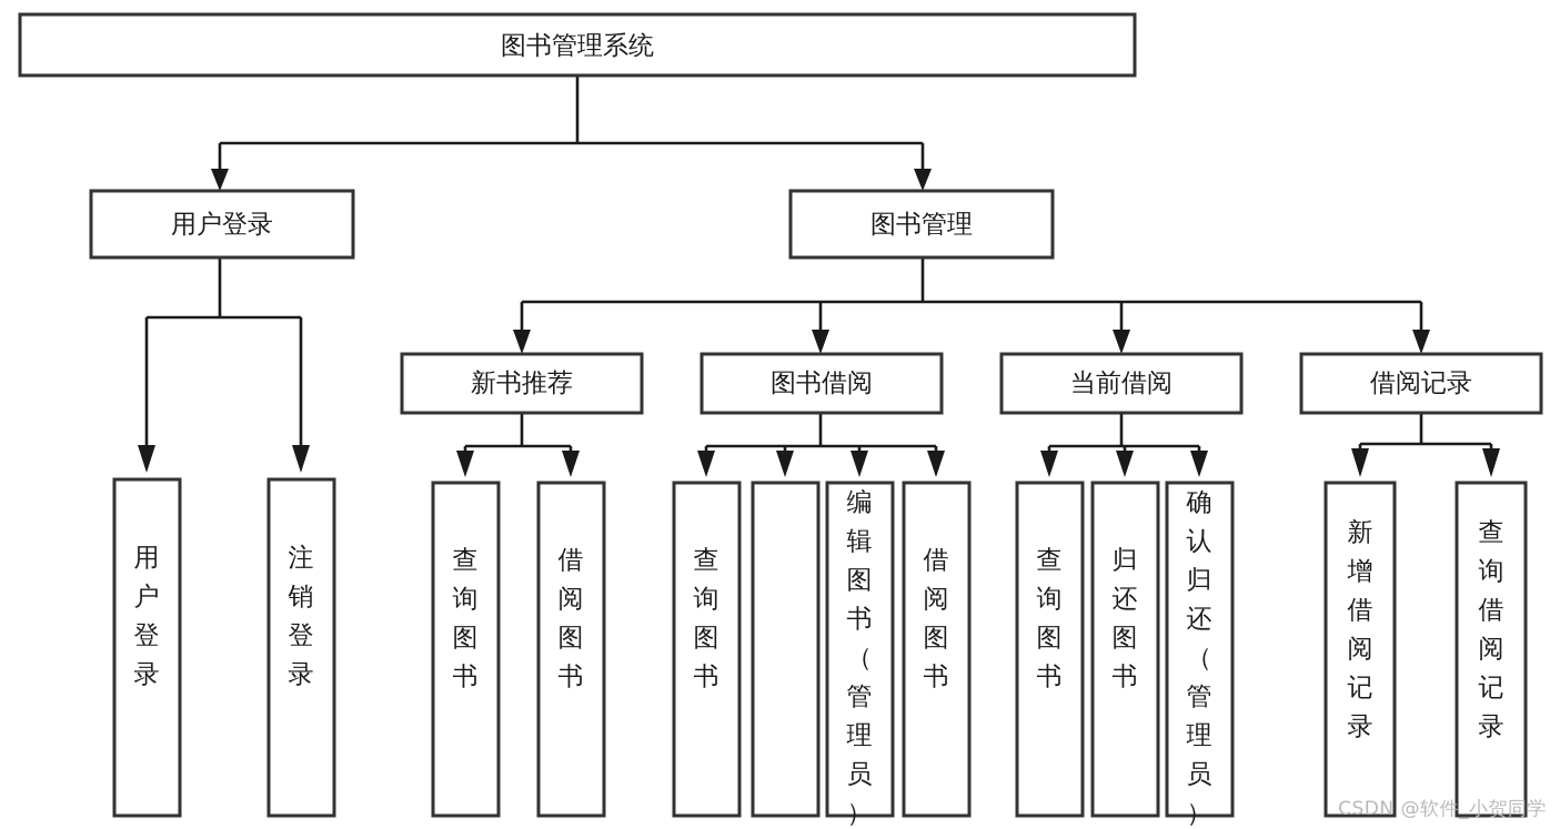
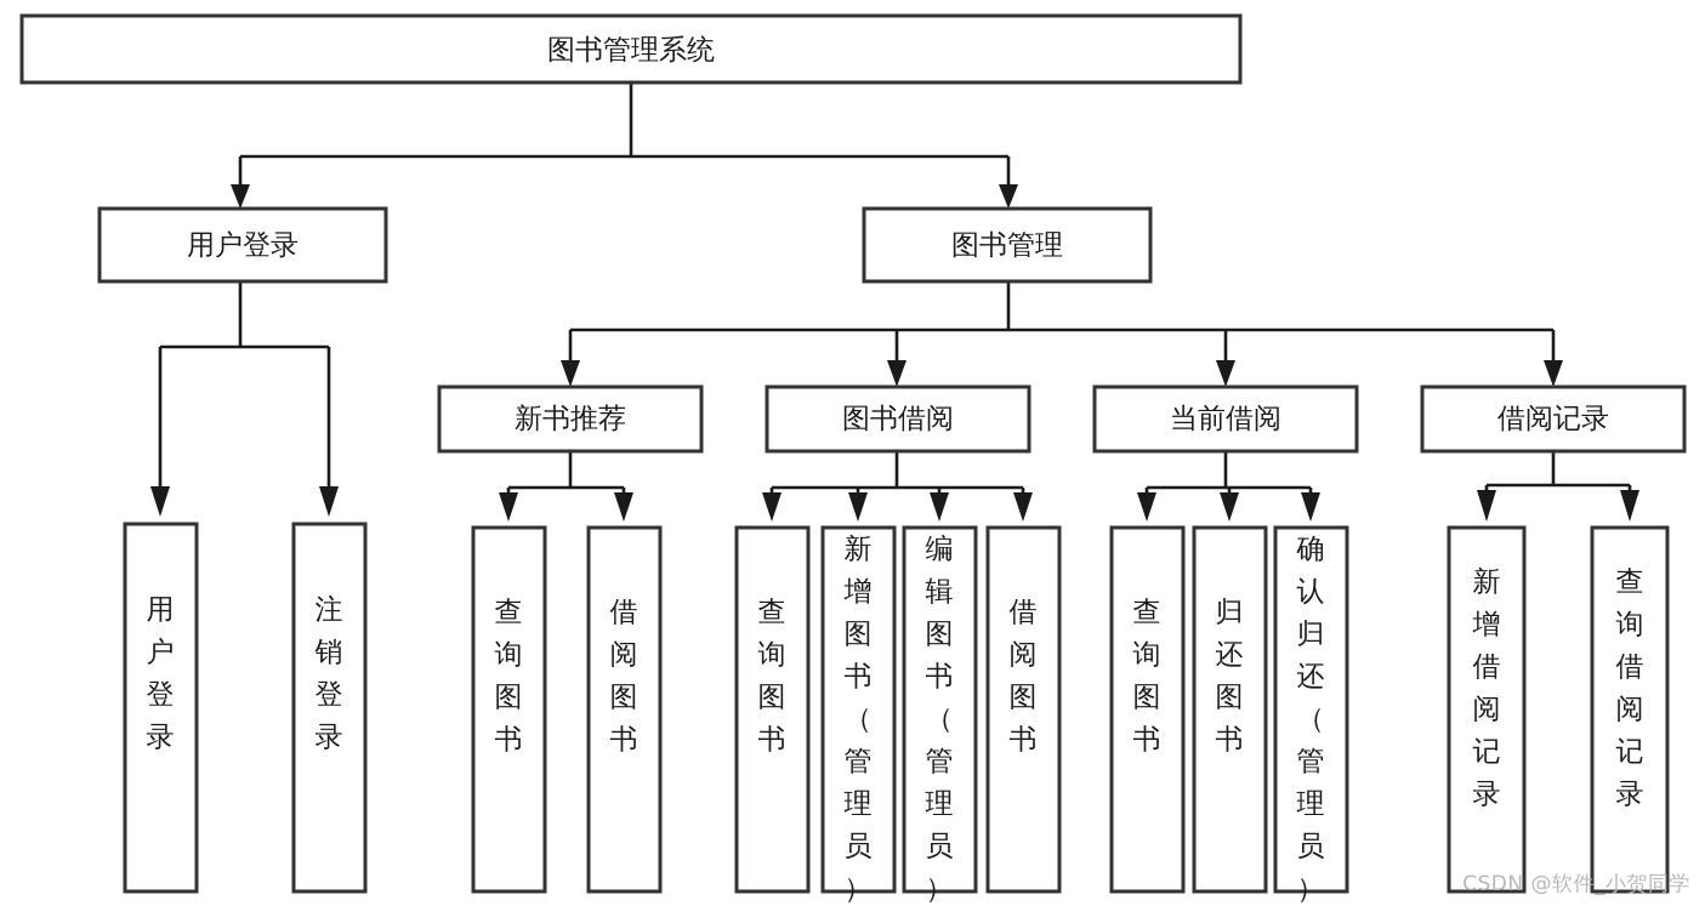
  图书管理系统
  用户登录
  图书管理
  新书推荐
  图书借阅
  当前借阅
  借阅记录
  用户登录
  注销登录
  查询图书
  借阅图书
  查询图书
+ 新增图书（管理员）
  编辑图书（管理员）
  借阅图书
  查询图书
  归还图书
  确认归还（管理员）
  新增借阅记录
  查询借阅记录
  CSDN @软件_小贺同学
